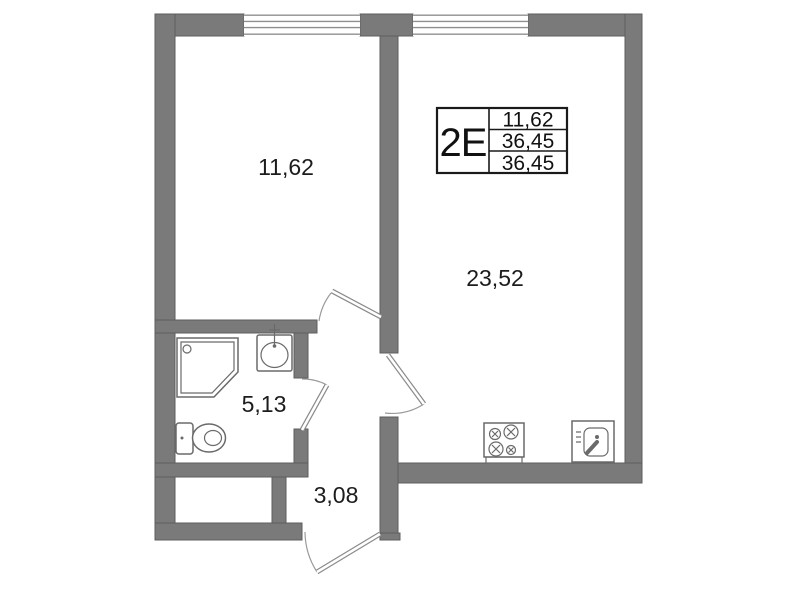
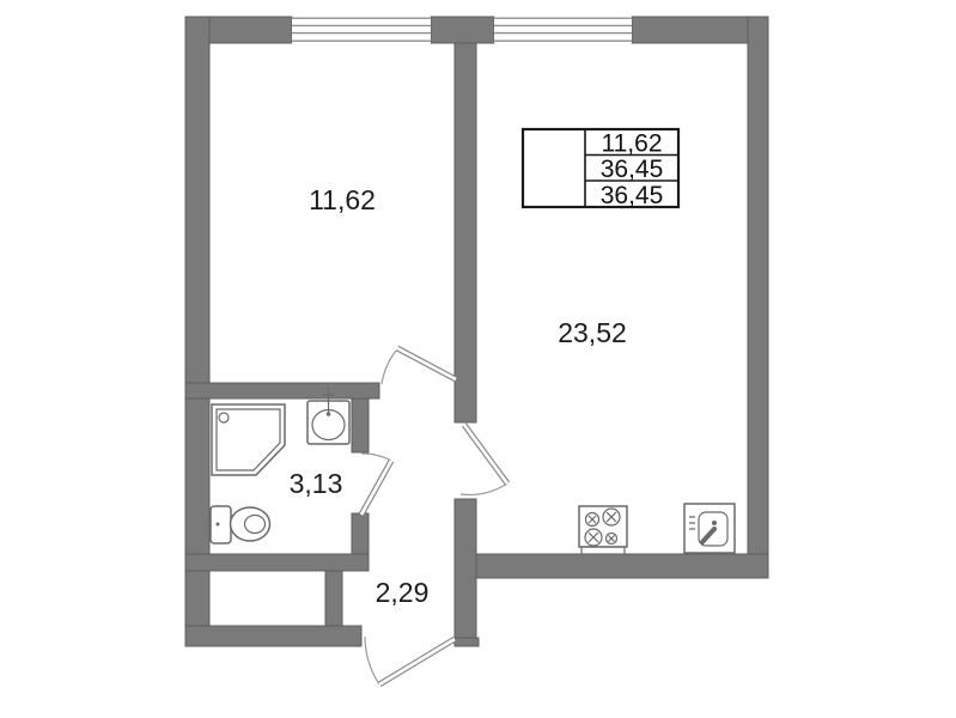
- 2Е
  11,62
  36,45
  36,45
  11,62
  23,52
- 5,13
+ 3,13
- 3,08
+ 2,29
